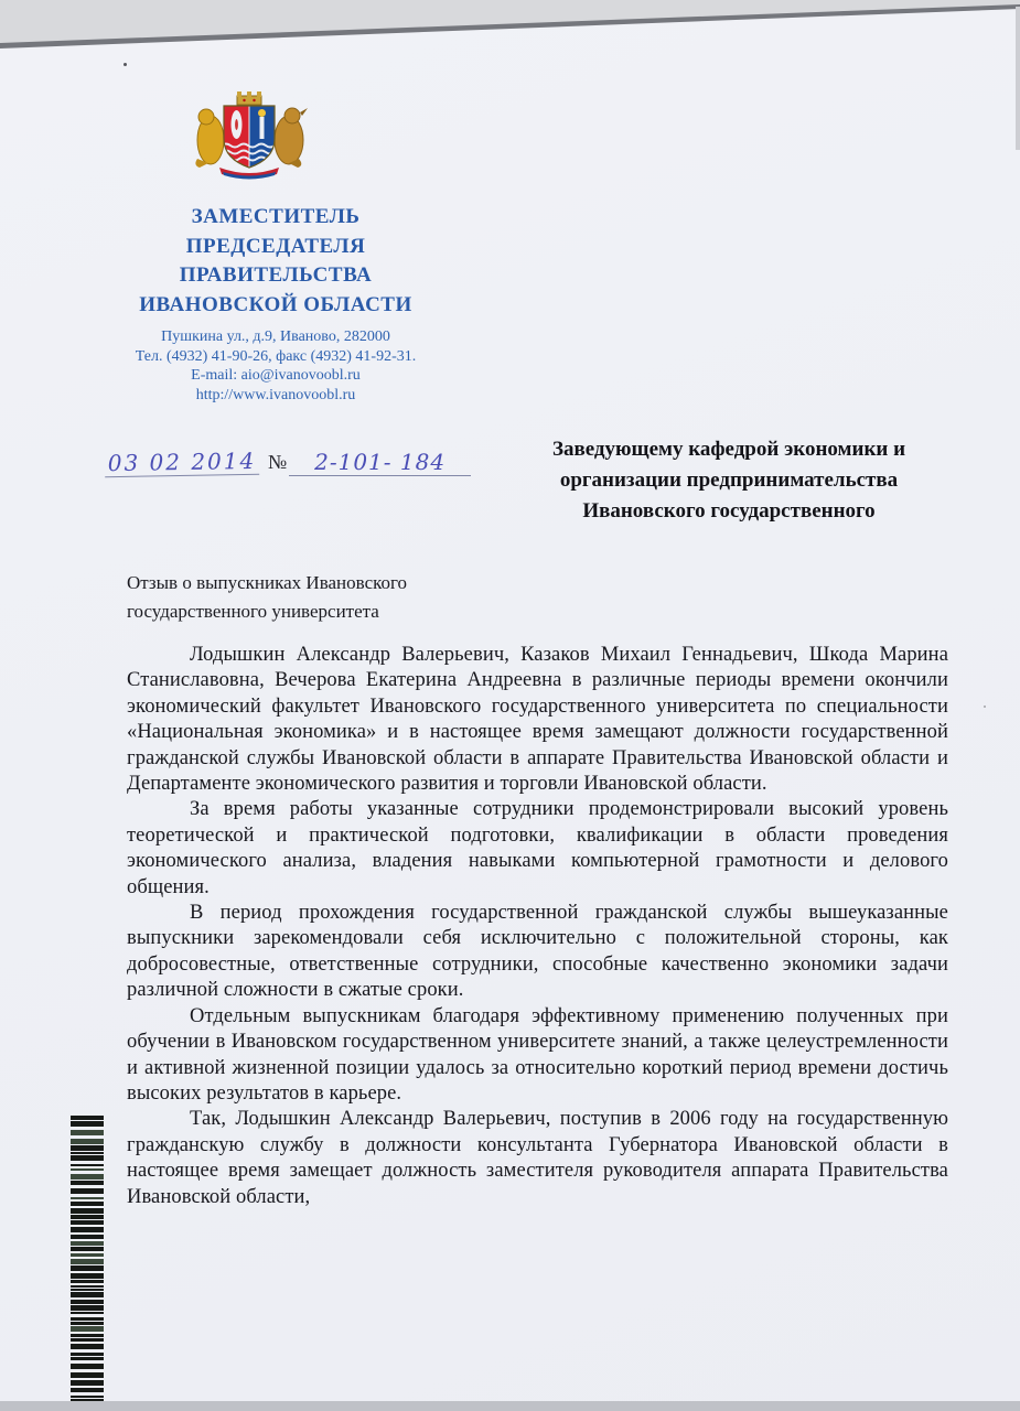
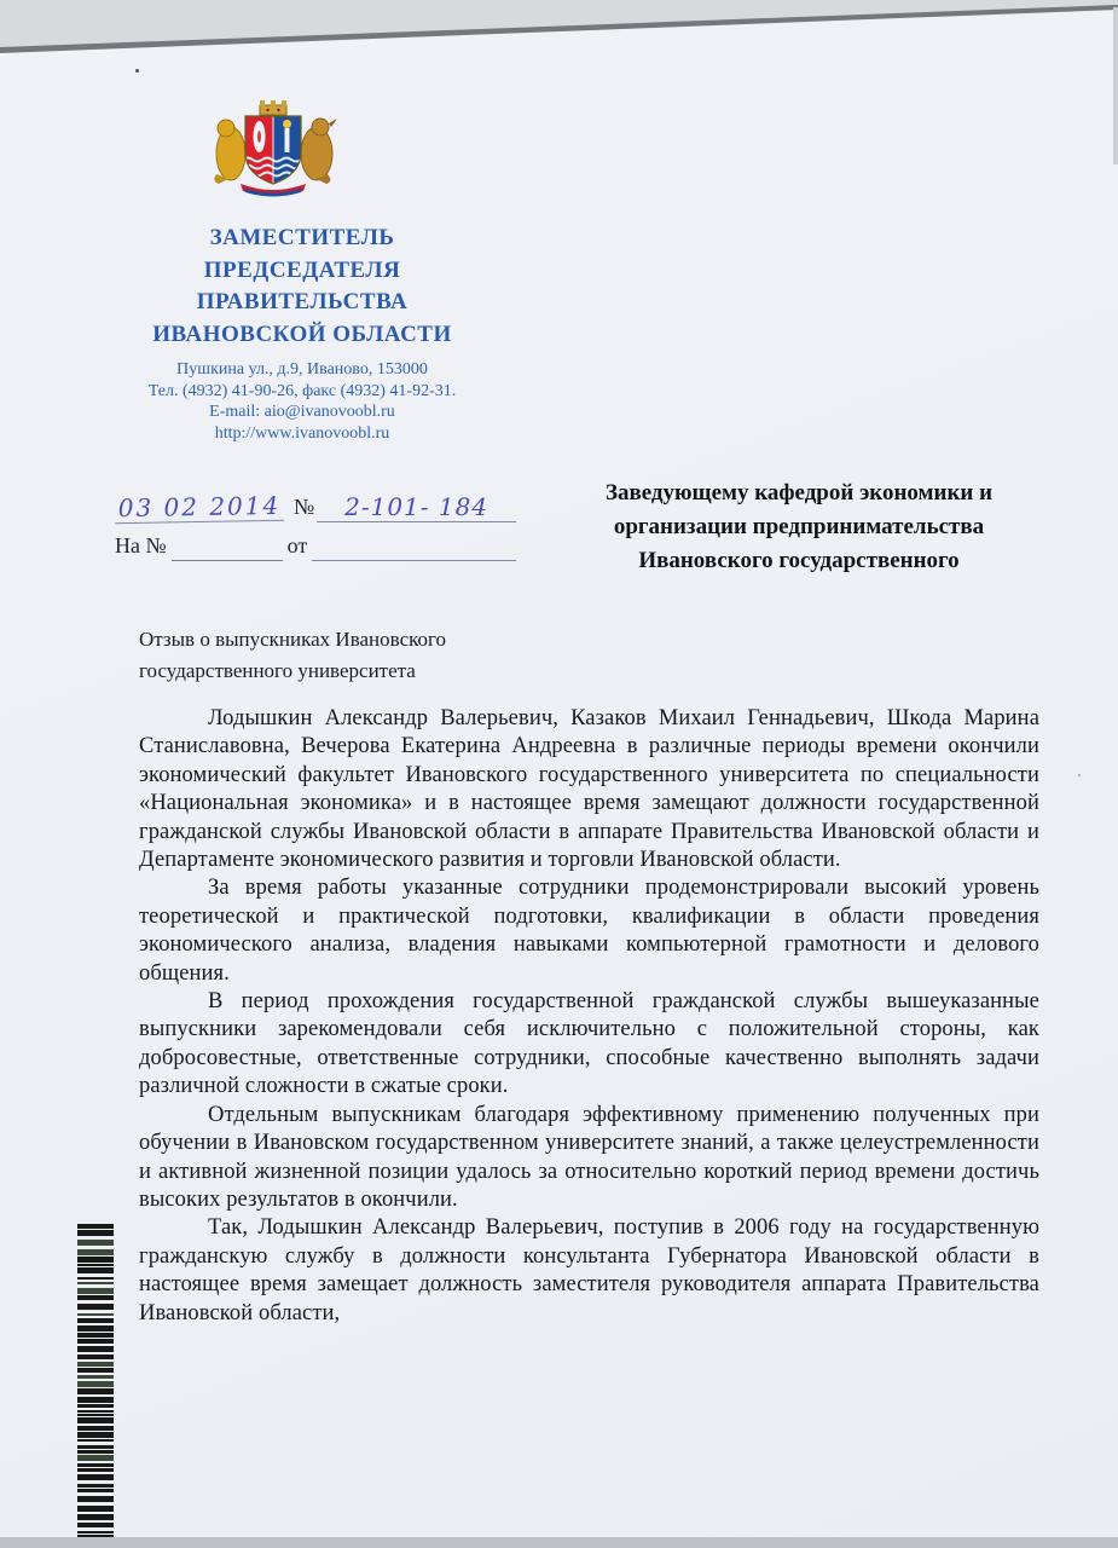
  ЗАМЕСТИТЕЛЬ
  ПРЕДСЕДАТЕЛЯ
  ПРАВИТЕЛЬСТВА
  ИВАНОВСКОЙ ОБЛАСТИ
- Пушкина ул., д.9, Иваново, 282000
+ Пушкина ул., д.9, Иваново, 153000
  Тел. (4932) 41-90-26, факс (4932) 41-92-31.
  E-mail: aio@ivanovoobl.ru
  http://www.ivanovoobl.ru
  03 02 2014
  №
  2-101- 184
+ На №
+ от
  Заведующему кафедрой экономики и
  организации предпринимательства
  Ивановского государственного
  Отзыв о выпускниках Ивановского государственного университета
  Лодышкин Александр Валерьевич, Казаков Михаил Геннадьевич, Шкода Марина Станиславовна, Вечерова Екатерина Андреевна в различные периоды времени окончили экономический факультет Ивановского государственного университета по специальности «Национальная экономика» и в настоящее время замещают должности государственной гражданской службы Ивановской области в аппарате Правительства Ивановской области и Департаменте экономического развития и торговли Ивановской области.
  За время работы указанные сотрудники продемонстрировали высокий уровень теоретической и практической подготовки, квалификации в области проведения экономического анализа, владения навыками компьютерной грамотности и делового общения.
- В период прохождения государственной гражданской службы вышеуказанные выпускники зарекомендовали себя исключительно с положительной стороны, как добросовестные, ответственные сотрудники, способные качественно экономики задачи различной сложности в сжатые сроки.
+ В период прохождения государственной гражданской службы вышеуказанные выпускники зарекомендовали себя исключительно с положительной стороны, как добросовестные, ответственные сотрудники, способные качественно выполнять задачи различной сложности в сжатые сроки.
- Отдельным выпускникам благодаря эффективному применению полученных при обучении в Ивановском государственном университете знаний, а также целеустремленности и активной жизненной позиции удалось за относительно короткий период времени достичь высоких результатов в карьере.
+ Отдельным выпускникам благодаря эффективному применению полученных при обучении в Ивановском государственном университете знаний, а также целеустремленности и активной жизненной позиции удалось за относительно короткий период времени достичь высоких результатов в окончили.
  Так, Лодышкин Александр Валерьевич, поступив в 2006 году на государственную гражданскую службу в должности консультанта Губернатора Ивановской области в настоящее время замещает должность заместителя руководителя аппарата Правительства Ивановской области,
